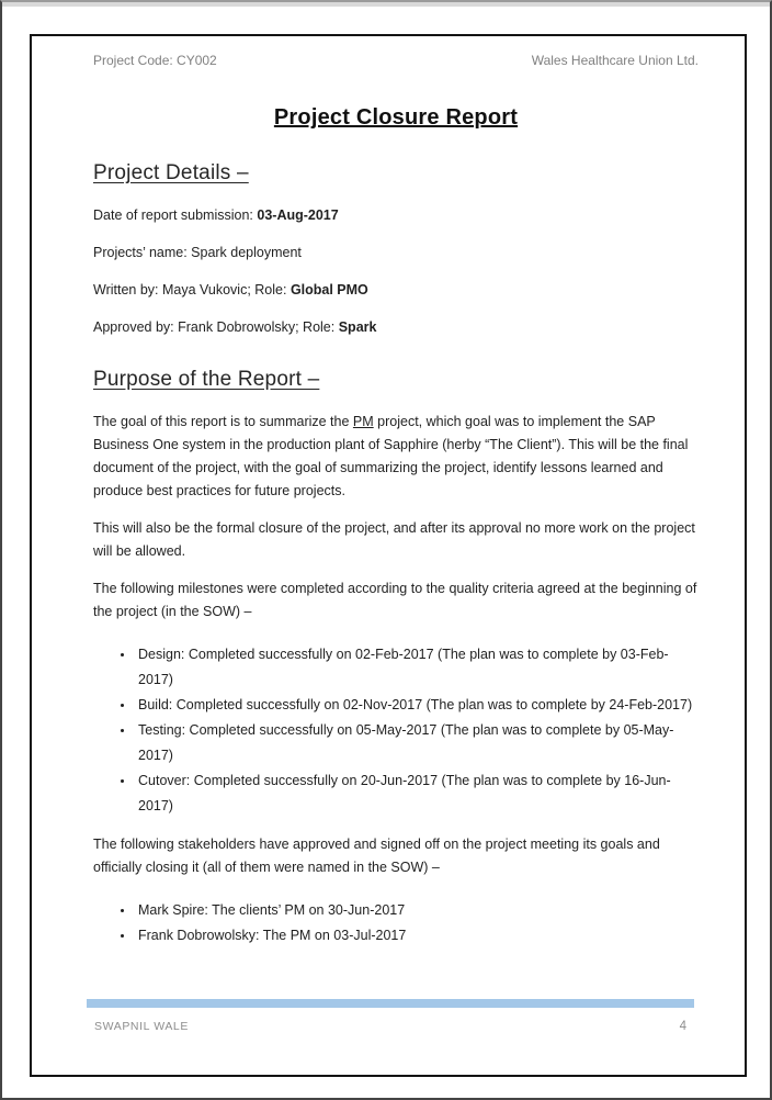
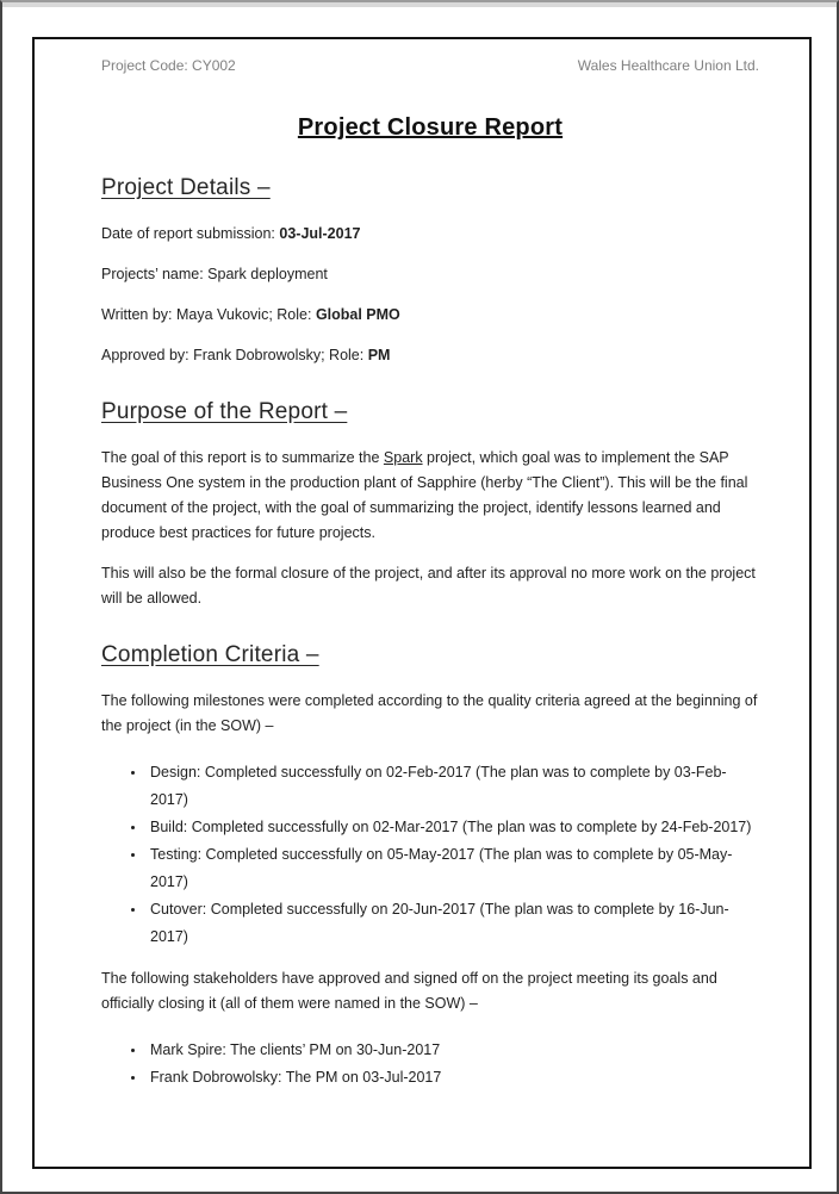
  Project Code: CY002
  Wales Healthcare Union Ltd.
  Project Closure Report
  Project Details –
- Date of report submission: 03-Aug-2017
+ Date of report submission: 03-Jul-2017
  Projects’ name: Spark deployment
  Written by: Maya Vukovic; Role: Global PMO
- Approved by: Frank Dobrowolsky; Role: Spark
+ Approved by: Frank Dobrowolsky; Role: PM
  Purpose of the Report –
- The goal of this report is to summarize the PM project, which goal was to implement the SAP Business One system in the production plant of Sapphire (herby “The Client”). This will be the final document of the project, with the goal of summarizing the project, identify lessons learned and produce best practices for future projects.
+ The goal of this report is to summarize the Spark project, which goal was to implement the SAP Business One system in the production plant of Sapphire (herby “The Client”). This will be the final document of the project, with the goal of summarizing the project, identify lessons learned and produce best practices for future projects.
  This will also be the formal closure of the project, and after its approval no more work on the project will be allowed.
+ Completion Criteria –
  The following milestones were completed according to the quality criteria agreed at the beginning of the project (in the SOW) –
  Design: Completed successfully on 02-Feb-2017 (The plan was to complete by 03-Feb-2017)
- Build: Completed successfully on 02-Nov-2017 (The plan was to complete by 24-Feb-2017)
+ Build: Completed successfully on 02-Mar-2017 (The plan was to complete by 24-Feb-2017)
  Testing: Completed successfully on 05-May-2017 (The plan was to complete by 05-May-2017)
  Cutover: Completed successfully on 20-Jun-2017 (The plan was to complete by 16-Jun-2017)
  The following stakeholders have approved and signed off on the project meeting its goals and officially closing it (all of them were named in the SOW) –
  Mark Spire: The clients’ PM on 30-Jun-2017
  Frank Dobrowolsky: The PM on 03-Jul-2017
- SWAPNIL WALE
- 4
